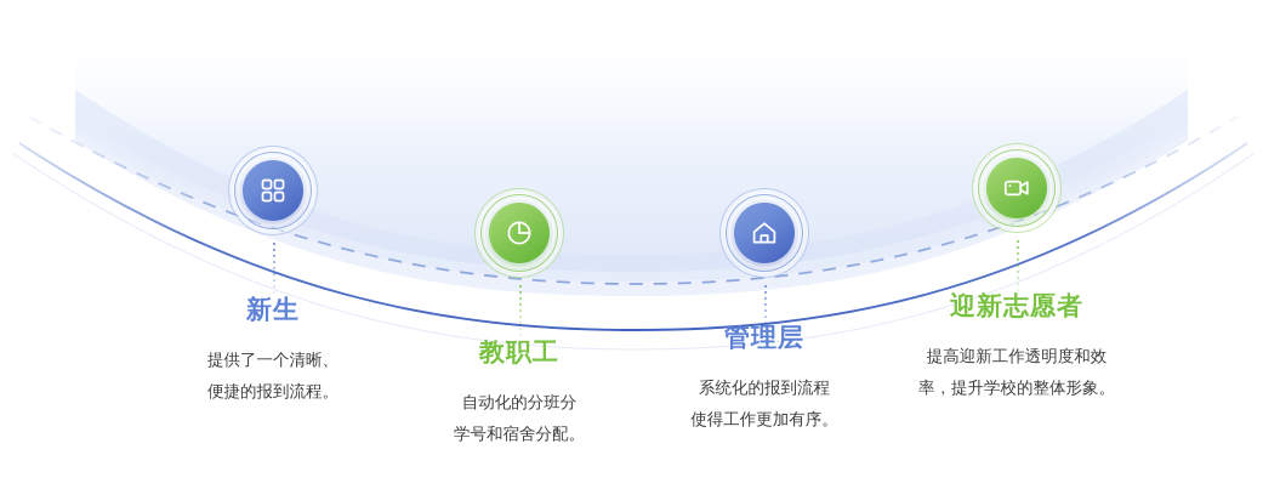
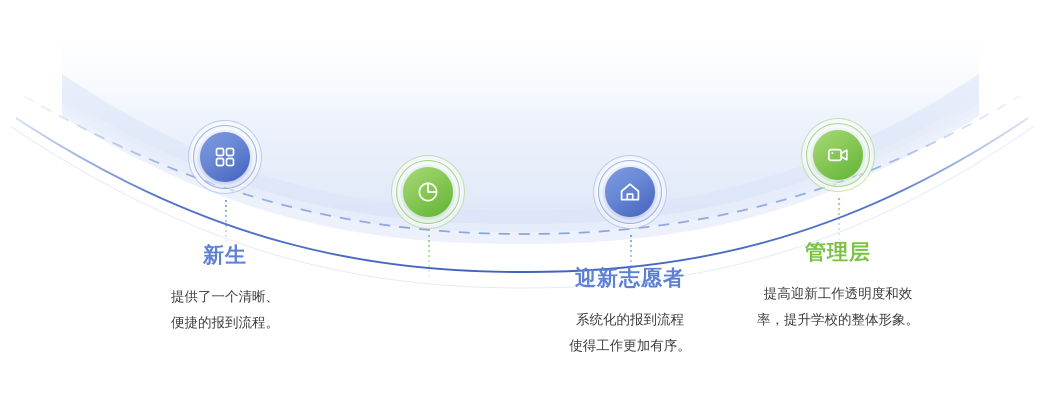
  新生
  提供了一个清晰、
  便捷的报到流程。
- 教职工
- 自动化的分班分
- 学号和宿舍分配。
- 管理层
+ 迎新志愿者
  系统化的报到流程
  使得工作更加有序。
- 迎新志愿者
+ 管理层
  提高迎新工作透明度和效
  率，提升学校的整体形象。
